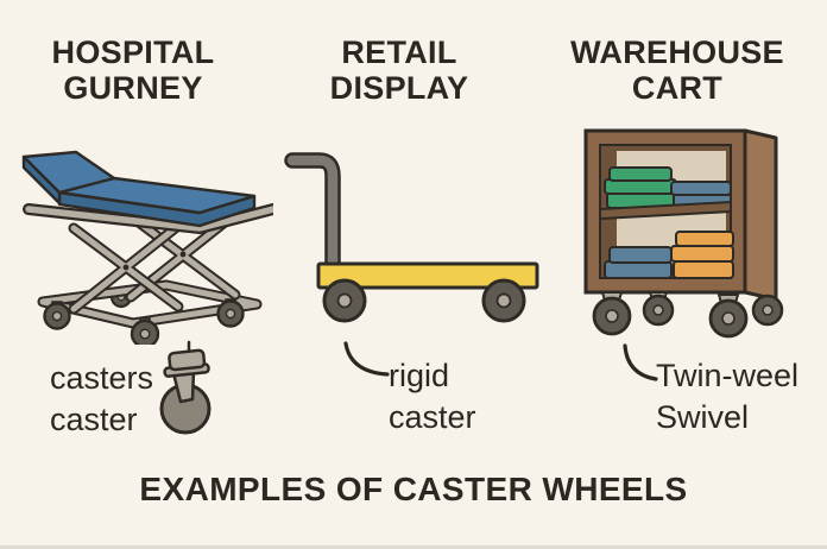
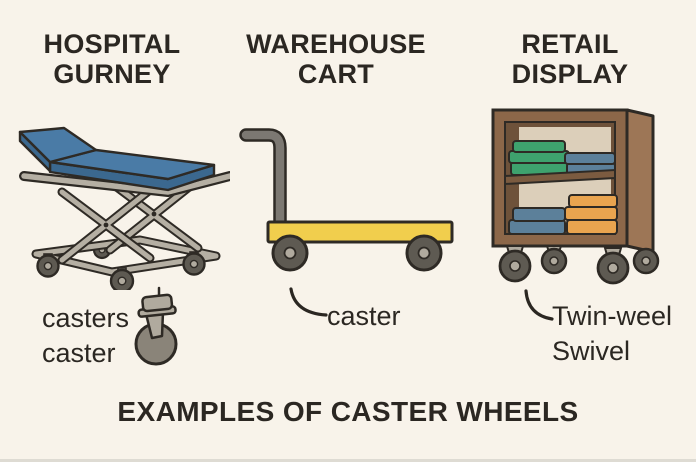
  HOSPITAL GURNEY
  casters
  caster
- RETAIL DISPLAY
+ WAREHOUSE CART
- rigid
  caster
- WAREHOUSE CART
+ RETAIL DISPLAY
  Twin-weel
  Swivel
  EXAMPLES OF CASTER WHEELS
